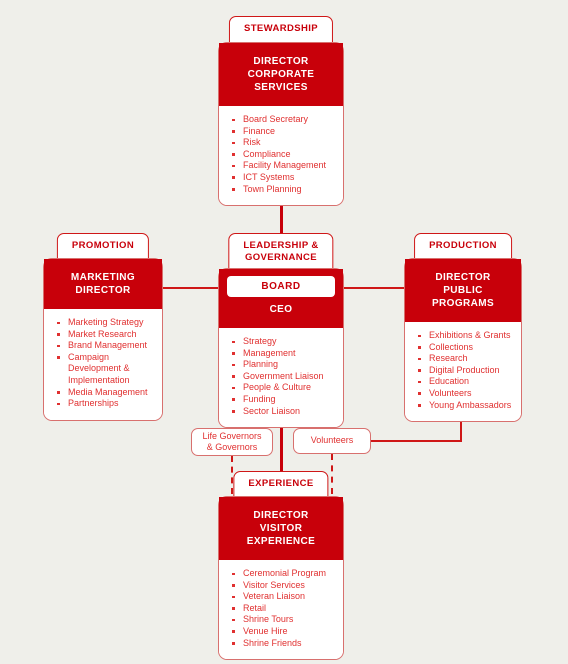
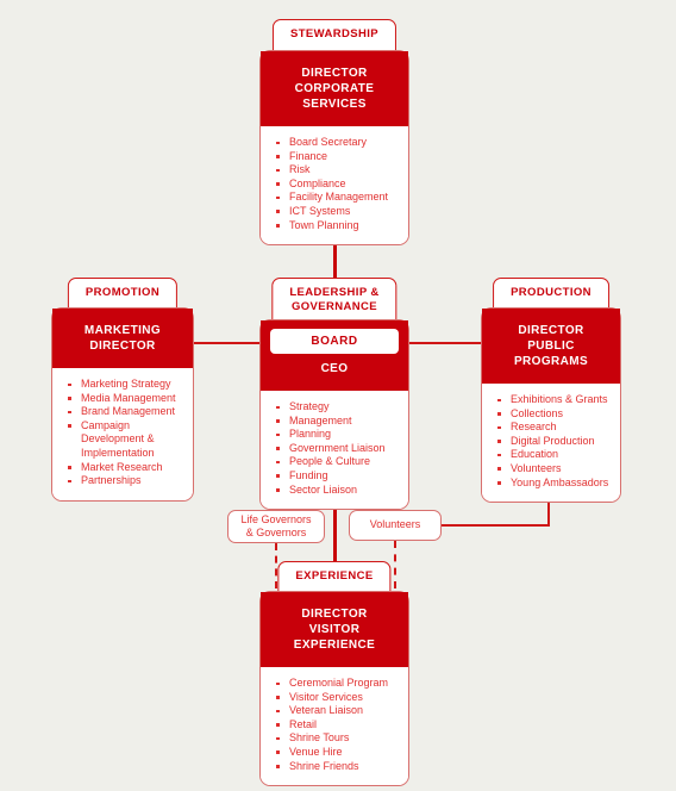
  STEWARDSHIP
  DIRECTOR
  CORPORATE SERVICES
  Board Secretary
  Finance
  Risk
  Compliance
  Facility Management
  ICT Systems
  Town Planning
  PROMOTION
  MARKETING
  DIRECTOR
  Marketing Strategy
- Market Research
+ Media Management
  Brand Management
  Campaign Development & Implementation
- Media Management
+ Market Research
  Partnerships
  LEADERSHIP &
  GOVERNANCE
  BOARD
  CEO
  Strategy
  Management
  Planning
  Government Liaison
  People & Culture
  Funding
  Sector Liaison
  PRODUCTION
  DIRECTOR
  PUBLIC PROGRAMS
  Exhibitions & Grants
  Collections
  Research
  Digital Production
  Education
  Volunteers
  Young Ambassadors
  Life Governors
  & Governors
  Volunteers
  EXPERIENCE
  DIRECTOR
  VISITOR EXPERIENCE
  Ceremonial Program
  Visitor Services
  Veteran Liaison
  Retail
  Shrine Tours
  Venue Hire
  Shrine Friends
